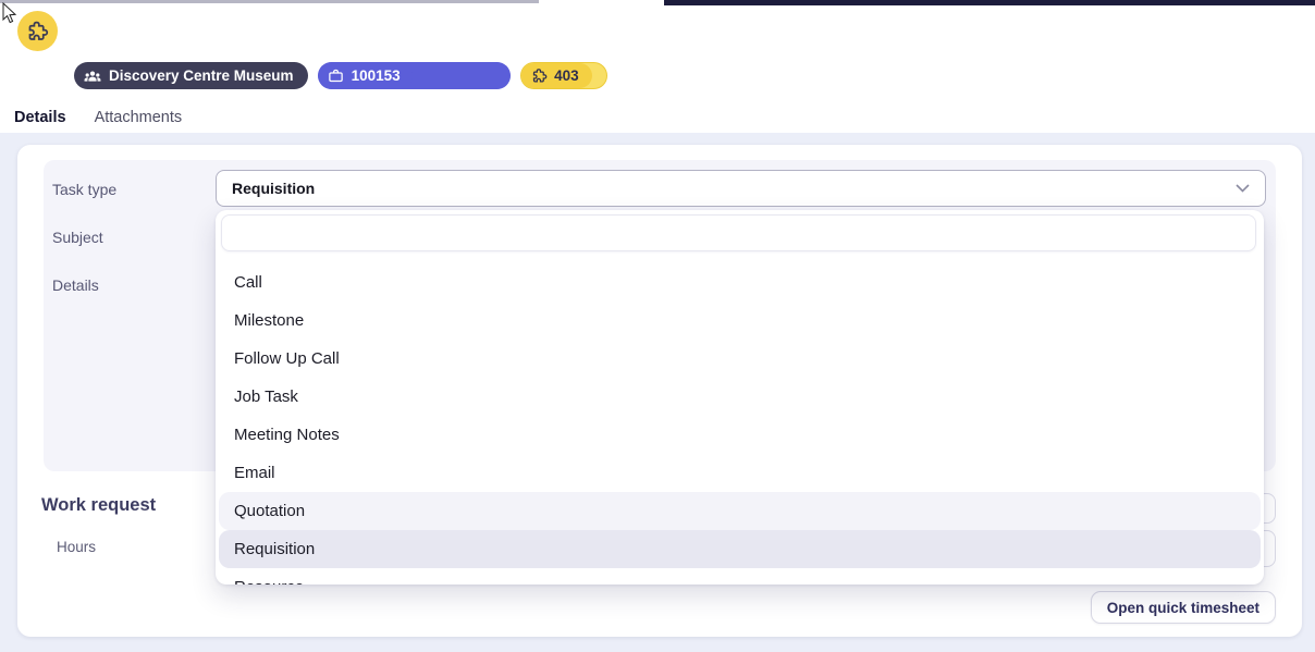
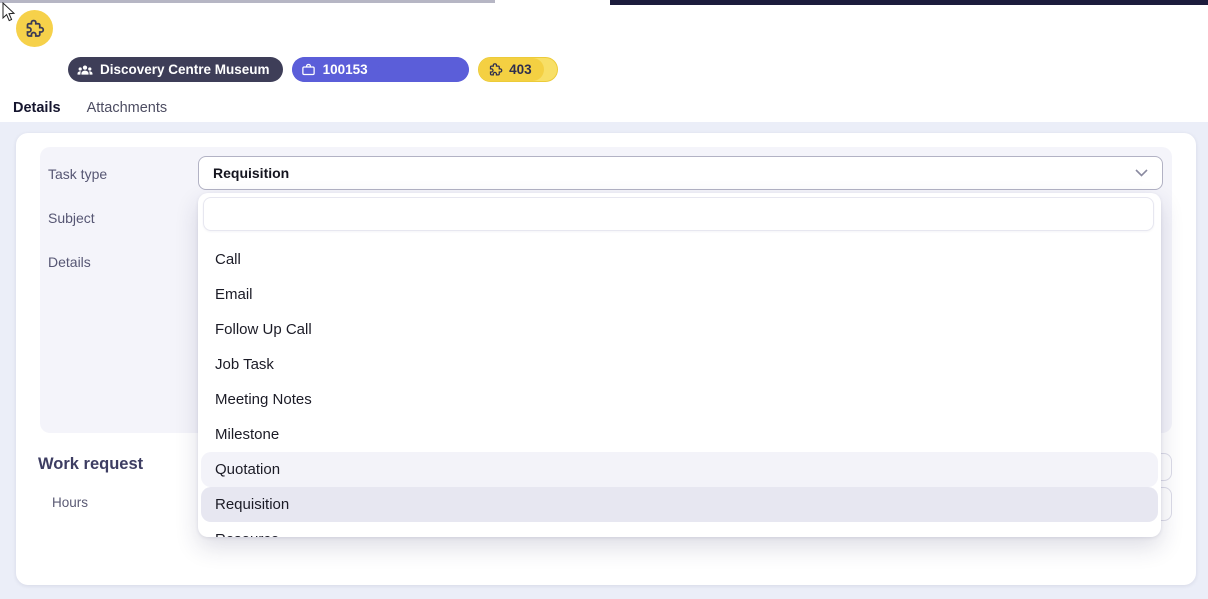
  Discovery Centre Museum
  100153
  403
  Details
  Attachments
  Task type
  Subject
  Details
  Requisition
  Call
- Milestone
+ Email
  Follow Up Call
  Job Task
  Meeting Notes
- Email
+ Milestone
  Quotation
  Requisition
  Work request
  Hours
- Open quick timesheet
